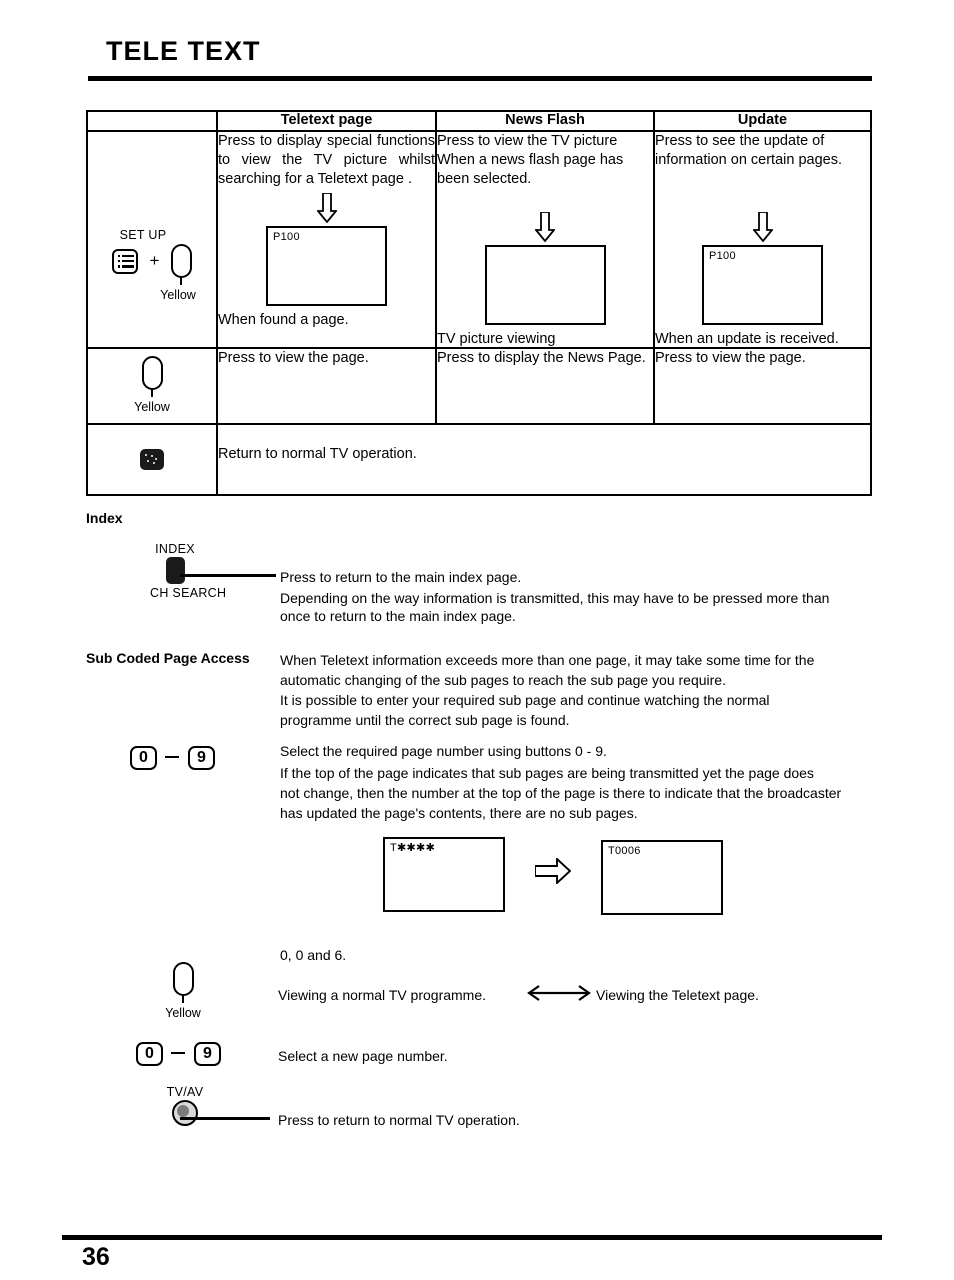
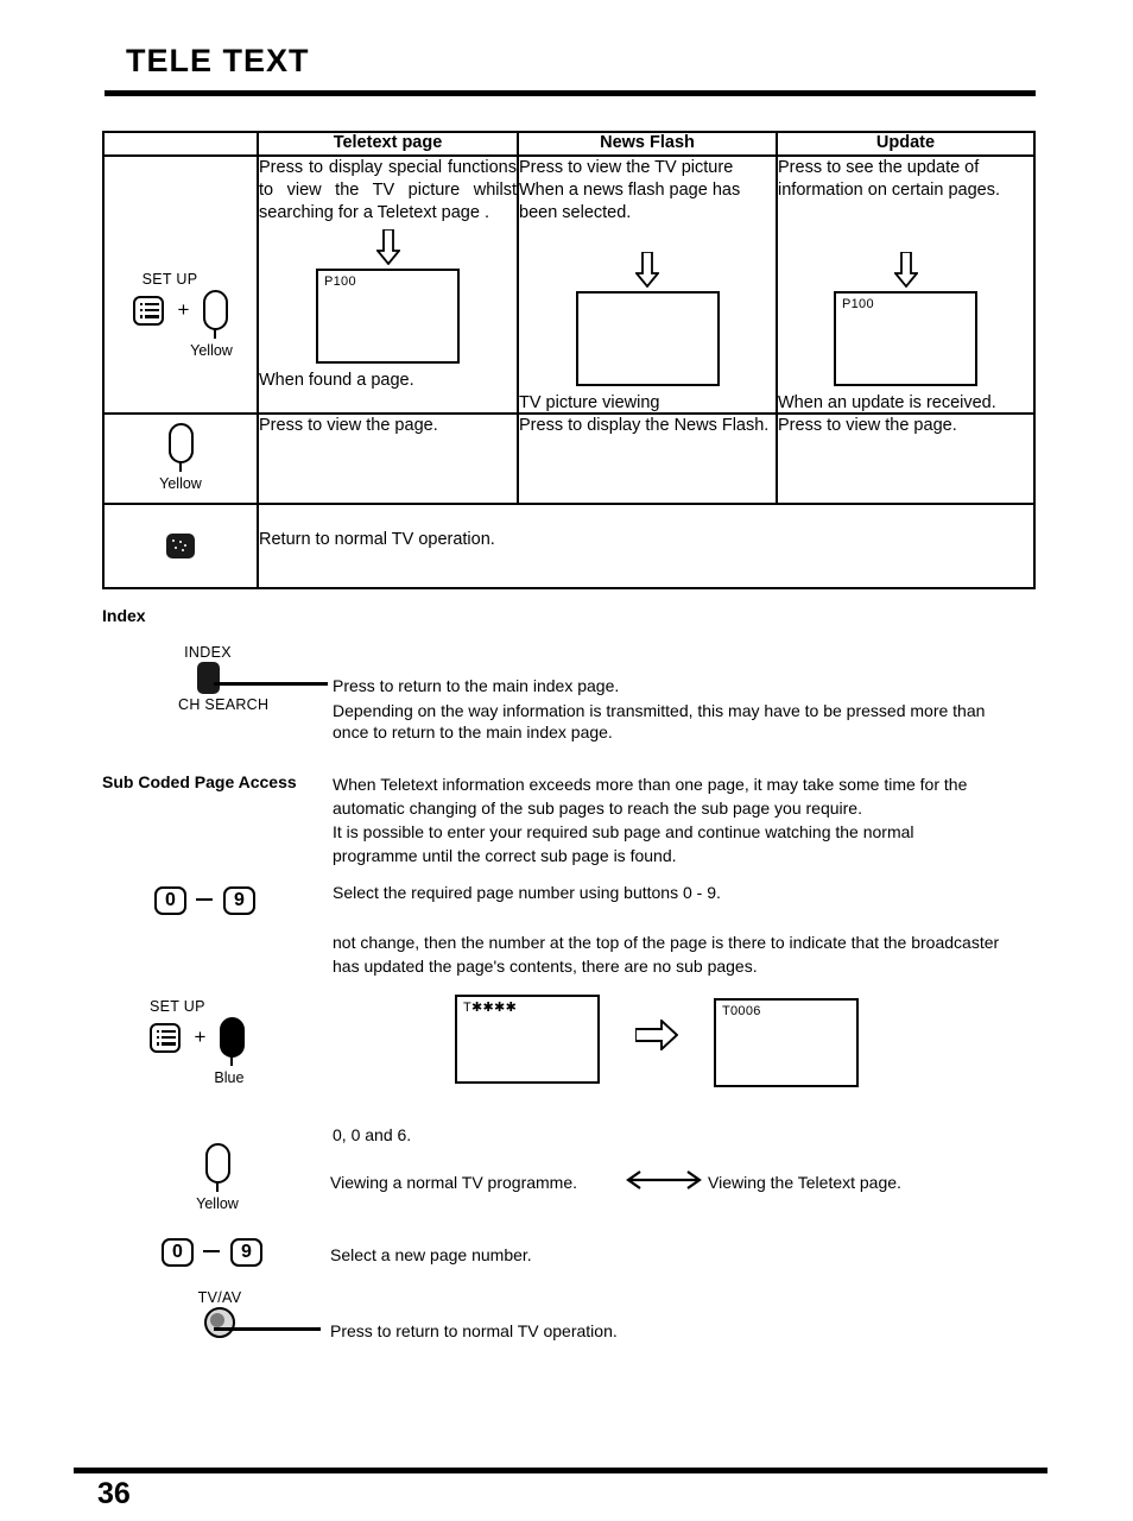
  TELE TEXT
  	Teletext page	News Flash	Update
  SET UP + Yellow	Press to display special functions to view the TV picture whilst searching for a Teletext page . P100 When found a page.	Press to view the TV picture When a news flash page has been selected. TV picture viewing	Press to see the update of information on certain pages. P100 When an update is received.
- Yellow	Press to view the page.	Press to display the News Page.	Press to view the page.
+ Yellow	Press to view the page.	Press to display the News Flash.	Press to view the page.
  	Return to normal TV operation.
  Index
  INDEX
  CH SEARCH
  Press to return to the main index page.
  Depending on the way information is transmitted, this may have to be pressed more than
  once to return to the main index page.
  Sub Coded Page Access
  When Teletext information exceeds more than one page, it may take some time for the
  automatic changing of the sub pages to reach the sub page you require.
  It is possible to enter your required sub page and continue watching the normal
  programme until the correct sub page is found.
  0 9
  Select the required page number using buttons 0 - 9.
- If the top of the page indicates that sub pages are being transmitted yet the page does
  not change, then the number at the top of the page is there to indicate that the broadcaster
  has updated the page's contents, there are no sub pages.
+ SET UP
+ +
+ Blue
  T✱✱✱✱
  T0006
  0, 0 and 6.
  Yellow
  Viewing a normal TV programme.
  Viewing the Teletext page.
  0 9
  Select a new page number.
  TV/AV
  Press to return to normal TV operation.
  36
